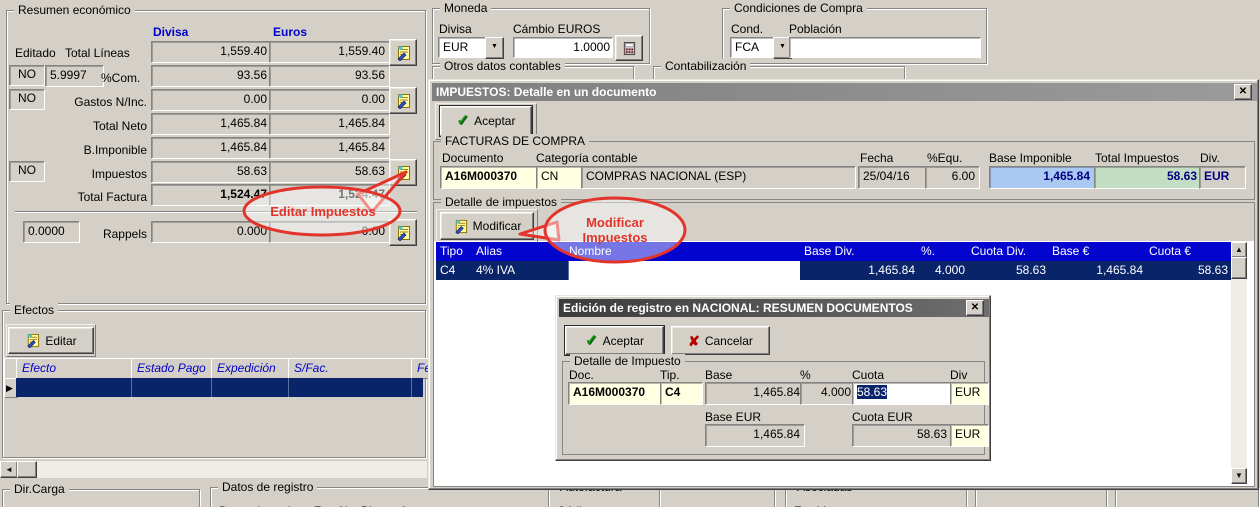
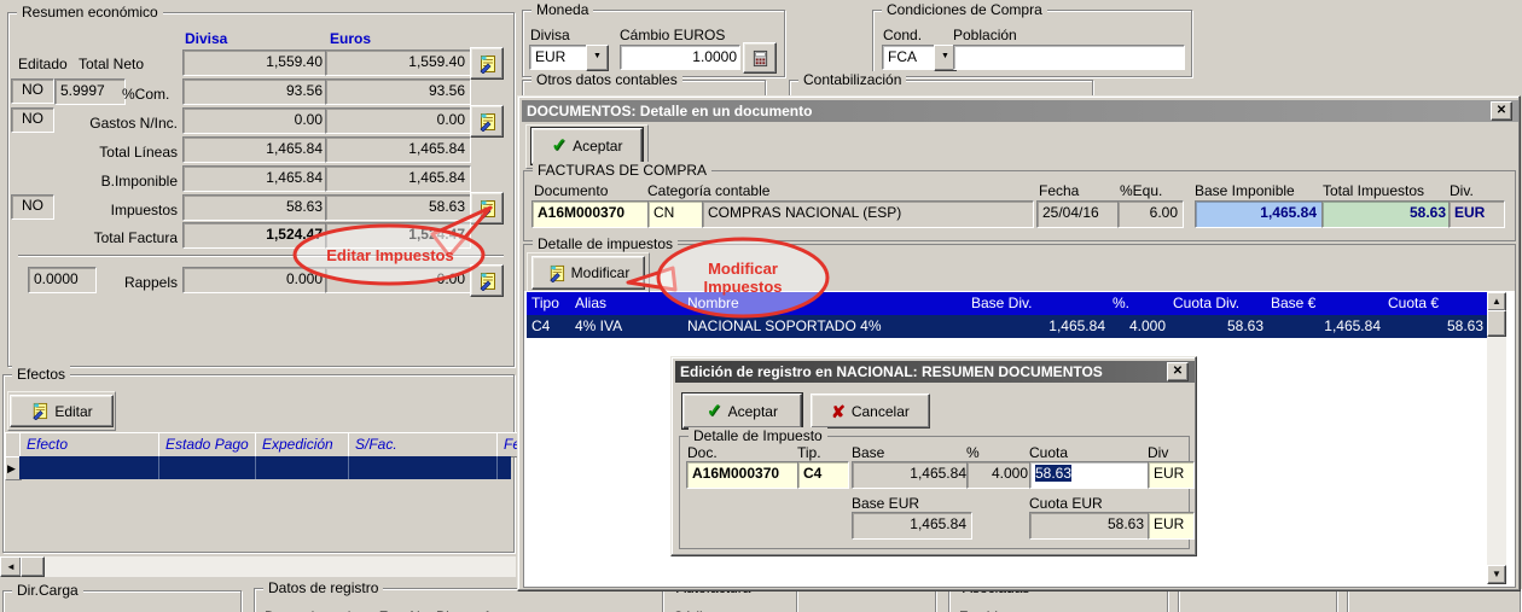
  Resumen económico
  Divisa
  Euros
  Editado
- Total Líneas
+ Total Neto
  1,559.40
  1,559.40
  NO
  5.9997
  %Com.
  93.56
  93.56
  NO
  Gastos N/Inc.
  0.00
  0.00
- Total Neto
+ Total Líneas
  1,465.84
  1,465.84
  B.Imponible
  1,465.84
  1,465.84
  NO
  Impuestos
  58.63
  58.63
  Total Factura
  1,524.47
  1,524.47
  0.0000
  Rappels
  0.000
  0.00
  Moneda
  Divisa
  Cámbio EUROS
  EUR
  1.0000
  Condiciones de Compra
  Cond.
  Población
  FCA
  Otros datos contables
  Contabilización
  Efectos
  Editar
  Efecto
  Estado Pago
  Expedición
  S/Fac.
  ▶
  ◄
  Dir.Carga
  Datos de registro
- IMPUESTOS: Detalle en un documento
+ DOCUMENTOS: Detalle en un documento
  ✕
  ✓
  Aceptar
  FACTURAS DE COMPRA
  Documento
  Categoría contable
  Fecha
  %Equ.
  Base Imponible
  Total Impuestos
  Div.
  A16M000370
  CN
  COMPRAS NACIONAL (ESP)
  25/04/16
  6.00
  1,465.84
  58.63
  EUR
  Detalle de impuestos
  Modificar
  Tipo
  Alias
  Nombre
  Base Div.
  %.
  Cuota Div.
  Base €
  Cuota €
  C4
  4% IVA
+ NACIONAL SOPORTADO 4%
  1,465.84
  4.000
  58.63
  1,465.84
  58.63
  ▲
  ▼
  Edición de registro en NACIONAL: RESUMEN DOCUMENTOS
  ✕
  ✓
  Aceptar
  ✘
  Cancelar
  Detalle de Impuesto
  Doc.
  Tip.
  Base
  %
  Cuota
  Div
  A16M000370
  C4
  1,465.84
  4.000
  58.63
  EUR
  Base EUR
  Cuota EUR
  1,465.84
  58.63
  EUR
  Editar Impuestos
  Modificar
  Impuestos
